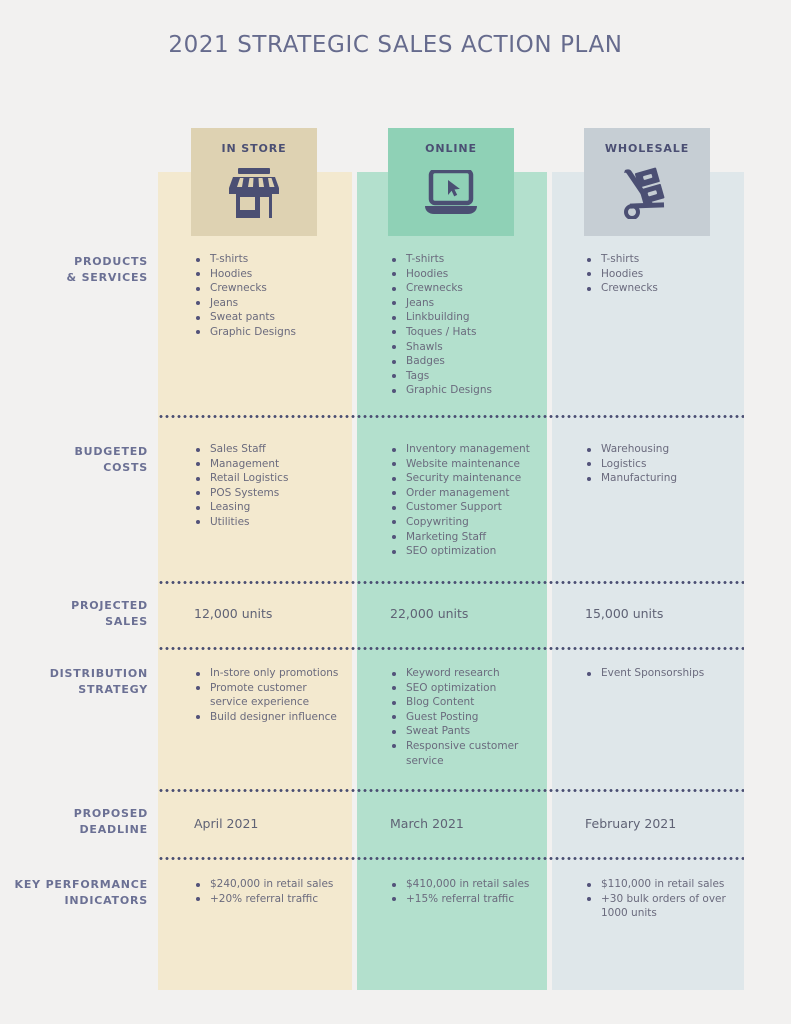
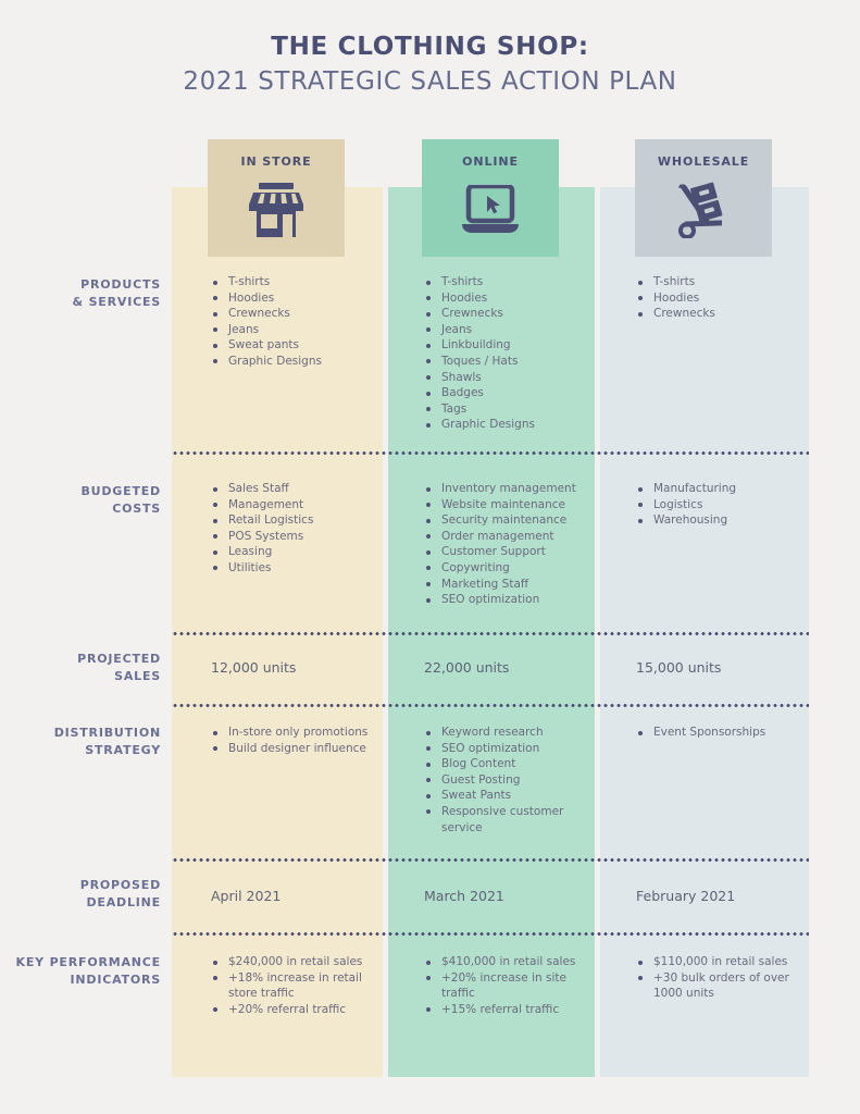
+ THE CLOTHING SHOP:
  2021 STRATEGIC SALES ACTION PLAN
  IN STORE
  ONLINE
  WHOLESALE
  PRODUCTS
  & SERVICES
  BUDGETED
  COSTS
  PROJECTED
  SALES
  DISTRIBUTION
  STRATEGY
  PROPOSED
  DEADLINE
  KEY PERFORMANCE
  INDICATORS
  T-shirts
  Hoodies
  Crewnecks
  Jeans
  Sweat pants
  Graphic Designs
  T-shirts
  Hoodies
  Crewnecks
  Jeans
  Linkbuilding
  Toques / Hats
  Shawls
  Badges
  Tags
  Graphic Designs
  T-shirts
  Hoodies
  Crewnecks
  Sales Staff
  Management
  Retail Logistics
  POS Systems
  Leasing
  Utilities
  Inventory management
  Website maintenance
  Security maintenance
  Order management
  Customer Support
  Copywriting
  Marketing Staff
  SEO optimization
- Warehousing
+ Manufacturing
  Logistics
- Manufacturing
+ Warehousing
  12,000 units
  22,000 units
  15,000 units
  In-store only promotions
- Promote customer service experience
  Build designer influence
  Keyword research
  SEO optimization
  Blog Content
  Guest Posting
  Sweat Pants
  Responsive customer service
  Event Sponsorships
  April 2021
  March 2021
  February 2021
  $240,000 in retail sales
+ +18% increase in retail store traffic
  +20% referral traffic
  $410,000 in retail sales
+ +20% increase in site traffic
  +15% referral traffic
  $110,000 in retail sales
  +30 bulk orders of over 1000 units
